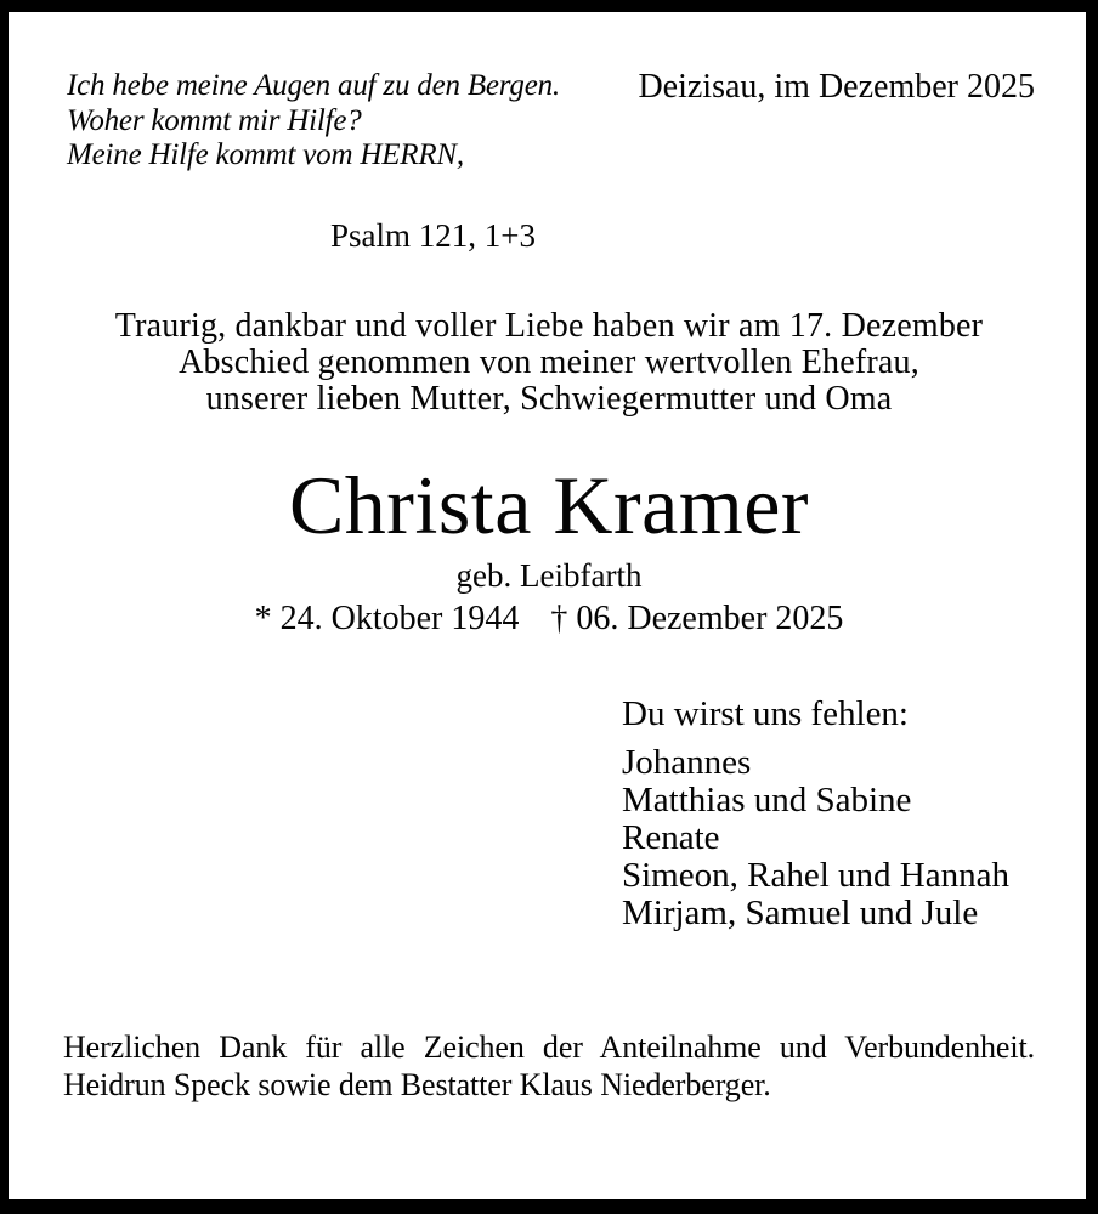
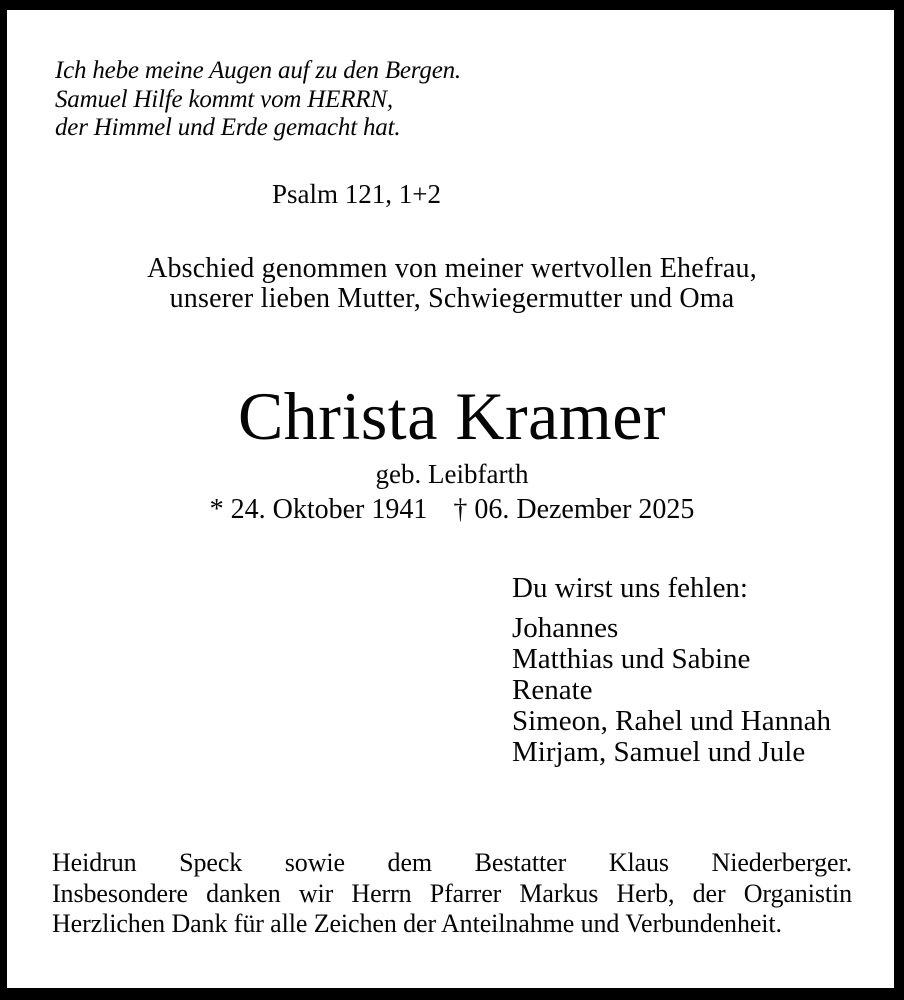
  Ich hebe meine Augen auf zu den Bergen.
- Woher kommt mir Hilfe?
- Meine Hilfe kommt vom HERRN,
+ Samuel Hilfe kommt vom HERRN,
+ der Himmel und Erde gemacht hat.
- Psalm 121, 1+3
+ Psalm 121, 1+2
- Deizisau, im Dezember 2025
- Traurig, dankbar und voller Liebe haben wir am 17. Dezember
  Abschied genommen von meiner wertvollen Ehefrau,
  unserer lieben Mutter, Schwiegermutter und Oma
  Christa Kramer
  geb. Leibfarth
- * 24. Oktober 1944 † 06. Dezember 2025
+ * 24. Oktober 1941 † 06. Dezember 2025
  Du wirst uns fehlen:
  Johannes
  Matthias und Sabine
  Renate
  Simeon, Rahel und Hannah
  Mirjam, Samuel und Jule
- Herzlichen Dank für alle Zeichen der Anteilnahme und Verbundenheit.
+ Heidrun Speck sowie dem Bestatter Klaus Niederberger.
+ Insbesondere danken wir Herrn Pfarrer Markus Herb, der Organistin
- Heidrun Speck sowie dem Bestatter Klaus Niederberger.
+ Herzlichen Dank für alle Zeichen der Anteilnahme und Verbundenheit.
